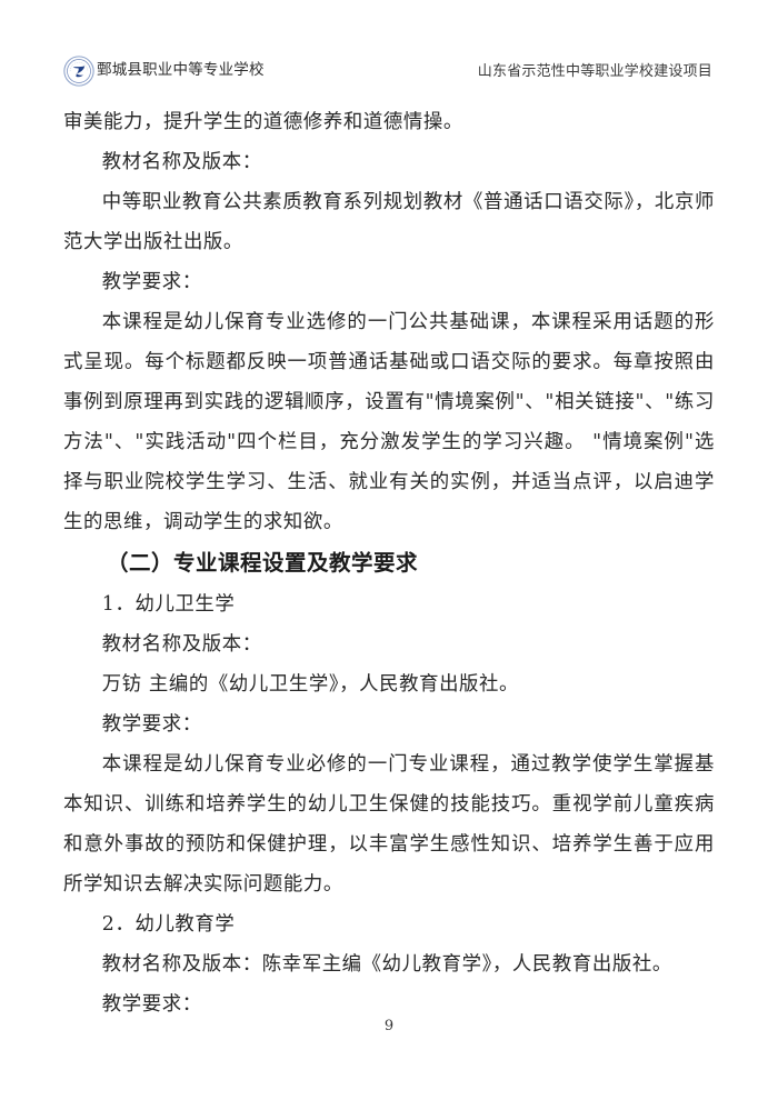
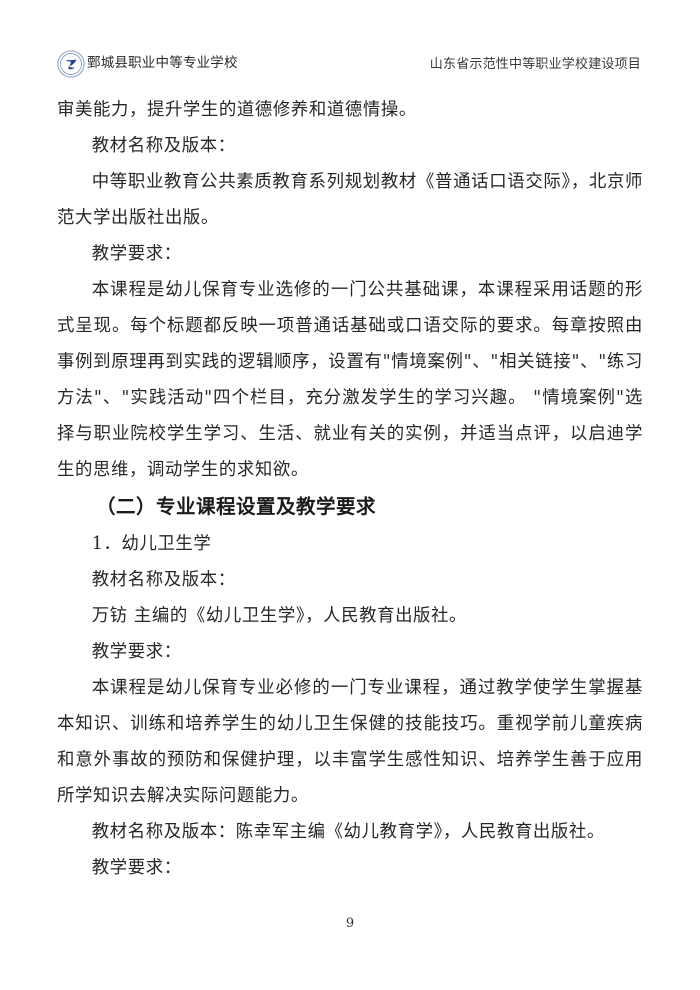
  鄄城县职业中等专业学校
  山东省示范性中等职业学校建设项目
  审美能力，提升学生的道德修养和道德情操。
  教材名称及版本：
  中等职业教育公共素质教育系列规划教材《普通话口语交际》，北京师范大学出版社出版。
  教学要求：
  本课程是幼儿保育专业选修的一门公共基础课，本课程采用话题的形式呈现。每个标题都反映一项普通话基础或口语交际的要求。每章按照由事例到原理再到实践的逻辑顺序，设置有"情境案例"、"相关链接"、"练习方法"、"实践活动"四个栏目，充分激发学生的学习兴趣。 "情境案例"选择与职业院校学生学习、生活、就业有关的实例，并适当点评，以启迪学生的思维，调动学生的求知欲。
  （二）专业课程设置及教学要求
  1．幼儿卫生学
  教材名称及版本：
  万钫 主编的《幼儿卫生学》，人民教育出版社。
  教学要求：
  本课程是幼儿保育专业必修的一门专业课程，通过教学使学生掌握基本知识、训练和培养学生的幼儿卫生保健的技能技巧。重视学前儿童疾病和意外事故的预防和保健护理，以丰富学生感性知识、培养学生善于应用所学知识去解决实际问题能力。
- 2．幼儿教育学
  教材名称及版本：陈幸军主编《幼儿教育学》，人民教育出版社。
  教学要求：
  9
